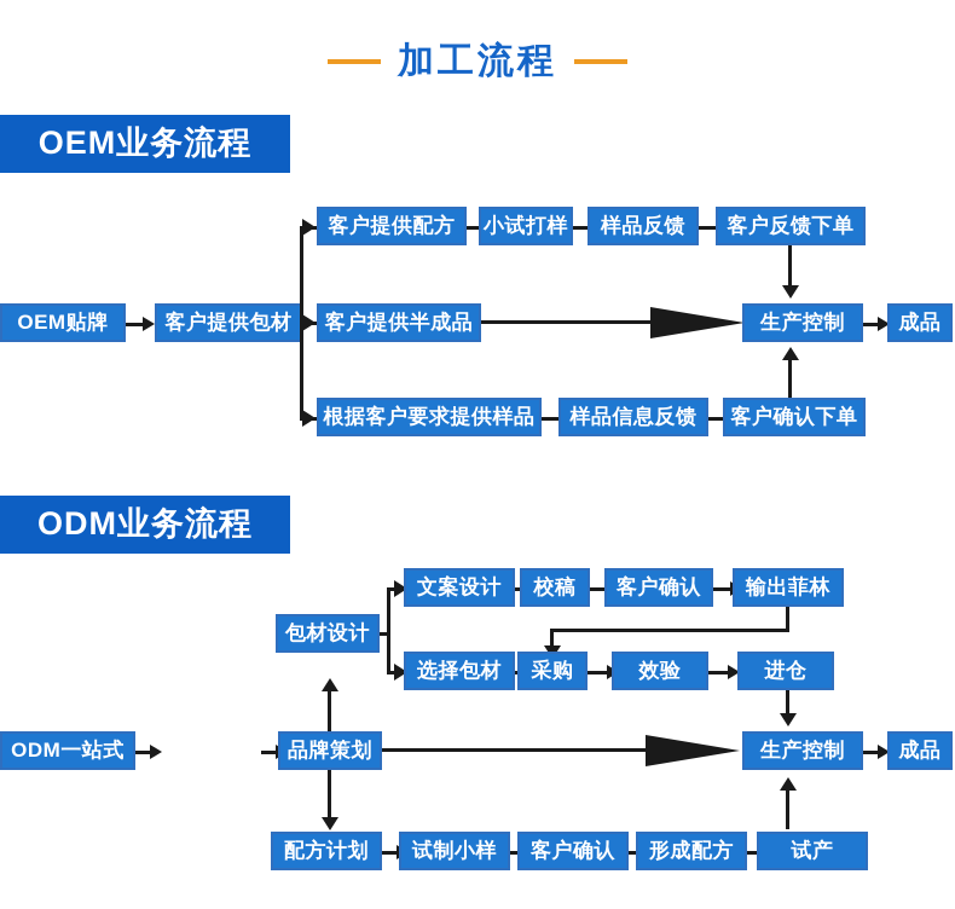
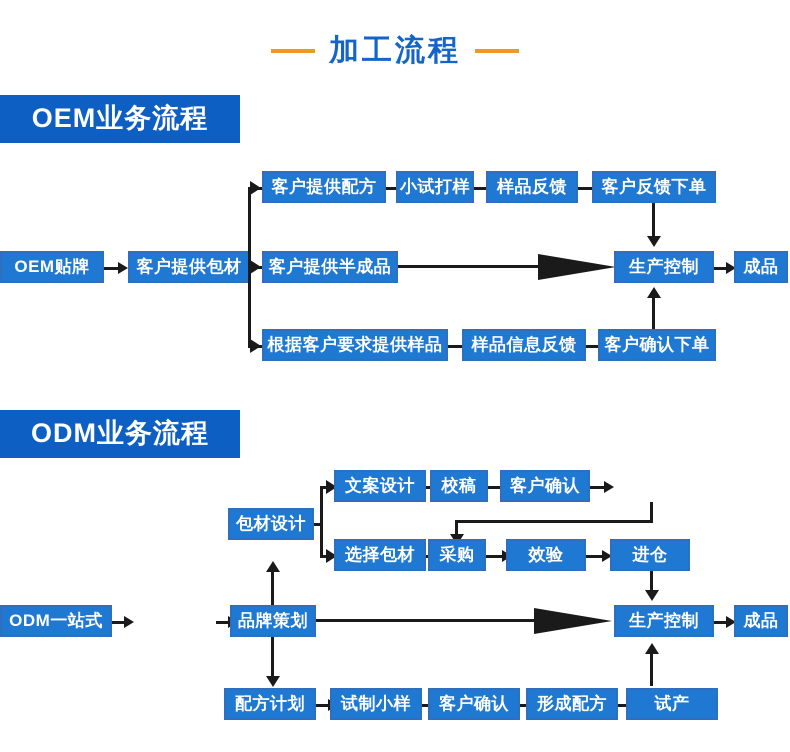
  加工流程
  OEM业务流程
  OEM贴牌
  客户提供包材
  客户提供配方
  小试打样
  样品反馈
  客户反馈下单
  客户提供半成品
  根据客户要求提供样品
  样品信息反馈
  客户确认下单
  生产控制
  成品
  ODM业务流程
  ODM一站式
  品牌策划
  包材设计
  文案设计
  校稿
  客户确认
- 输出菲林
  选择包材
  采购
  效验
  进仓
  生产控制
  成品
  配方计划
  试制小样
  客户确认
  形成配方
  试产
